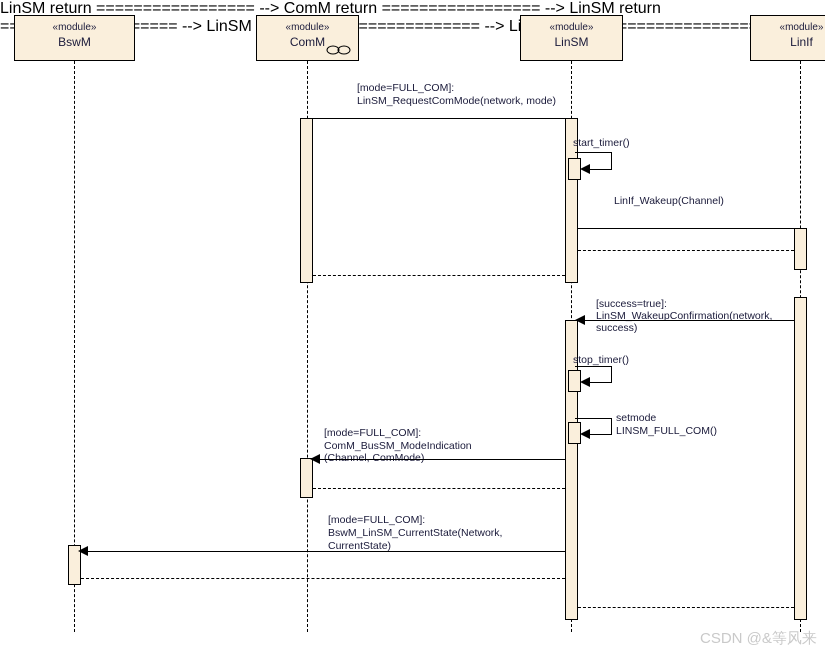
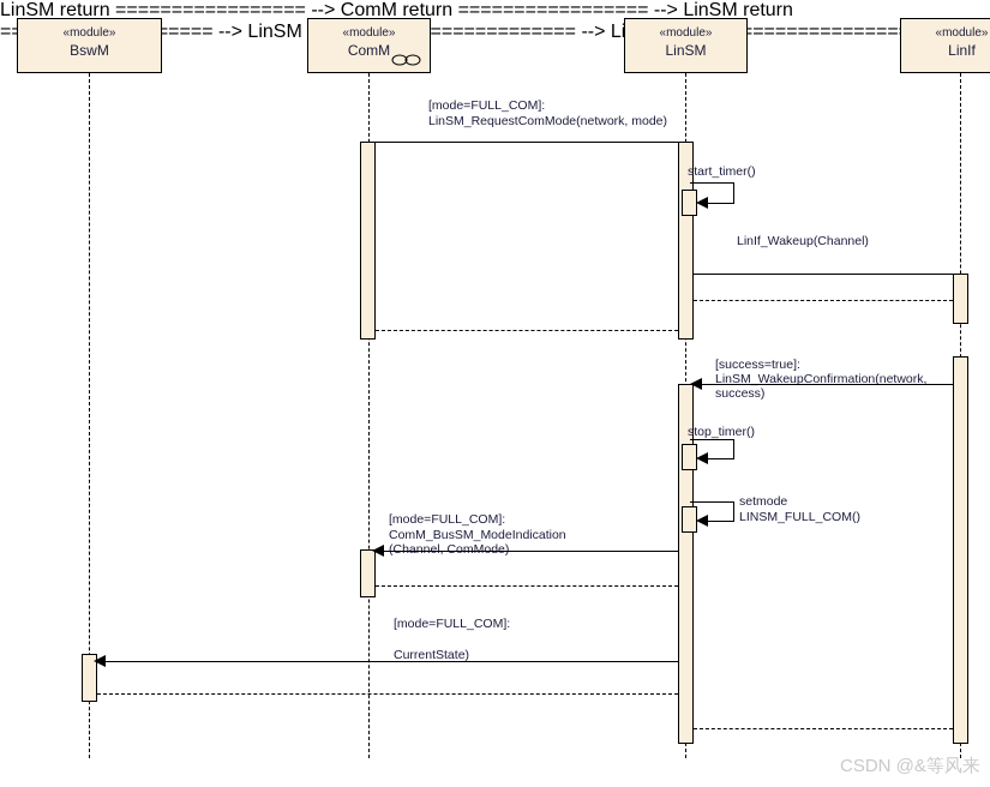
  «module»
  BswM
  «module»
  ComM
  «module»
  LinSM
  «module»
  LinIf
  [mode=FULL_COM]:
  LinSM_RequestComMode(network, mode)
  start_timer()
  LinIf_Wakeup(Channel)
  LinSM return ================= --> ComM return ================= -->
  [success=true]:
  LinSM_WakeupConfirmation(network,
  success)
  stop_timer()
  setmode
  LINSM_FULL_COM()
  [mode=FULL_COM]:
  ComM_BusSM_ModeIndication
  (Channel, ComMode)
  LinSM return =================== -->
  [mode=FULL_COM]:
- BswM_LinSM_CurrentState(Network,
  CurrentState)
  LinSM return =================== --> LinIf return ================== -->
  CSDN @&等风来
